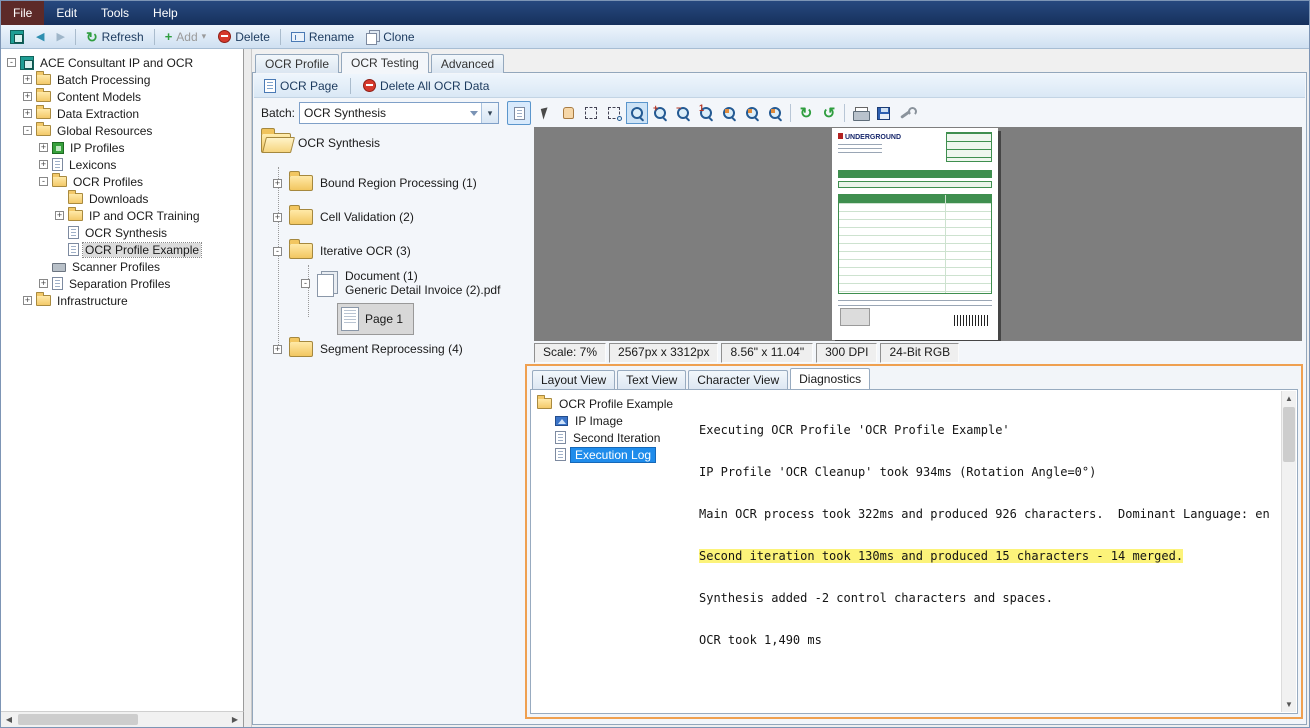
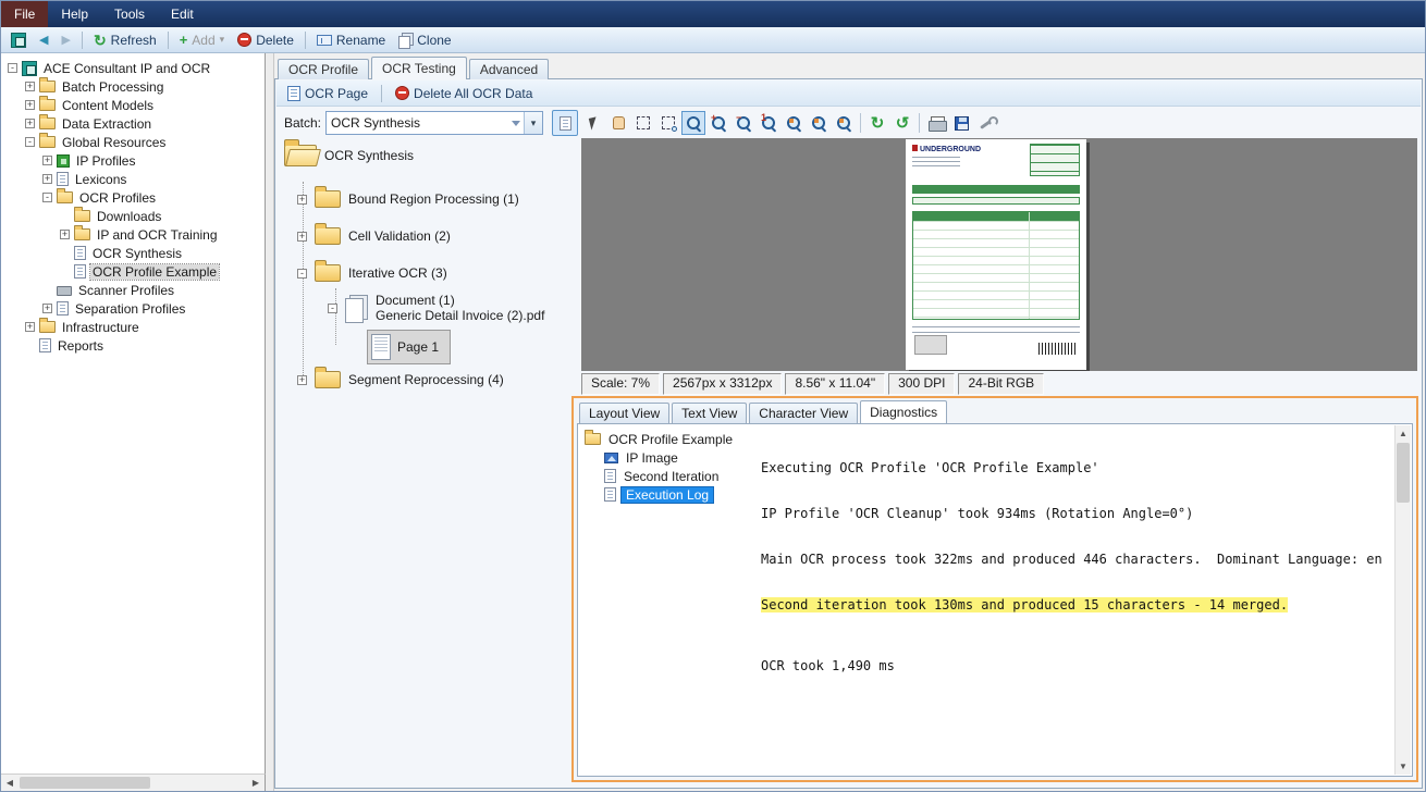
  File
- Edit
+ Help
  Tools
- Help
+ Edit
  ◀
  ▶
  ↻
  Refresh
  +
  Add
  ▾
  Delete
  Rename
  Clone
  -
  ACE Consultant IP and OCR
  +
  Batch Processing
  +
  Content Models
  +
  Data Extraction
  -
  Global Resources
  +
  IP Profiles
  +
  Lexicons
  -
  OCR Profiles
  Downloads
  +
  IP and OCR Training
  OCR Synthesis
  OCR Profile Example
  Scanner Profiles
  +
  Separation Profiles
  +
  Infrastructure
+ Reports
  ◀
  ▶
  OCR Profile
  OCR Testing
  Advanced
  OCR Page
  Delete All OCR Data
  Batch:
  OCR Synthesis
  ▾
  +
  −
  1
  ↻
  ↺
  OCR Synthesis
  +
  Bound Region Processing (1)
  +
  Cell Validation (2)
  -
  Iterative OCR (3)
  -
  Document (1)
  Generic Detail Invoice (2).pdf
  Page 1
  +
  Segment Reprocessing (4)
  Scale: 7%
  2567px x 3312px
  8.56" x 11.04"
  300 DPI
  24-Bit RGB
  Layout View
  Text View
  Character View
  Diagnostics
  OCR Profile Example
  IP Image
  Second Iteration
  Execution Log
  Executing OCR Profile 'OCR Profile Example'
  IP Profile 'OCR Cleanup' took 934ms (Rotation Angle=0°)
- Main OCR process took 322ms and produced 926 characters. Dominant Language: en
+ Main OCR process took 322ms and produced 446 characters. Dominant Language: en
  Second iteration took 130ms and produced 15 characters - 14 merged.
- Synthesis added -2 control characters and spaces.
  OCR took 1,490 ms
  ▲
  ▼
